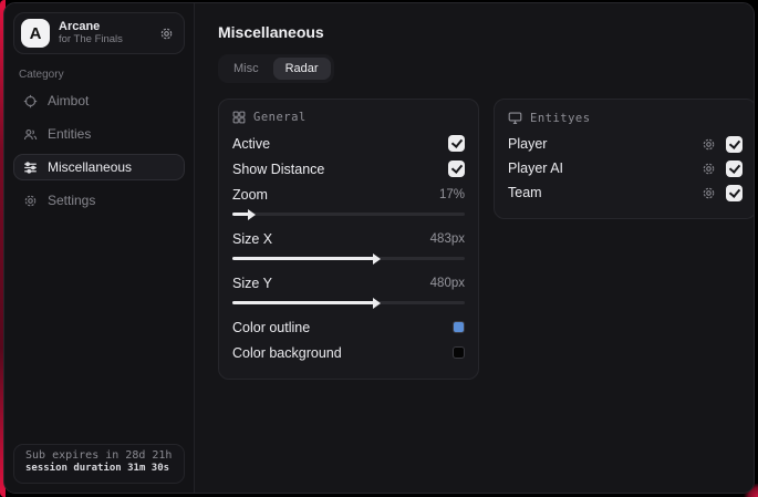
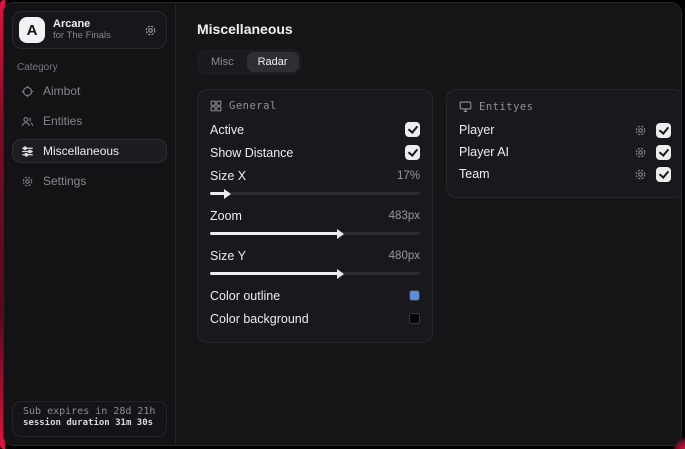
  A
  Arcane
  for The Finals
  Category
  Aimbot
  Entities
  Miscellaneous
  Settings
  Sub expires in 28d 21h
  session duration 31m 30s
  Miscellaneous
  Misc
  Radar
  General
  Active
  Show Distance
- Zoom
+ Size X
  17%
- Size X
+ Zoom
  483px
  Size Y
  480px
  Color outline
  Color background
  Entityes
  Player
  Player AI
  Team
